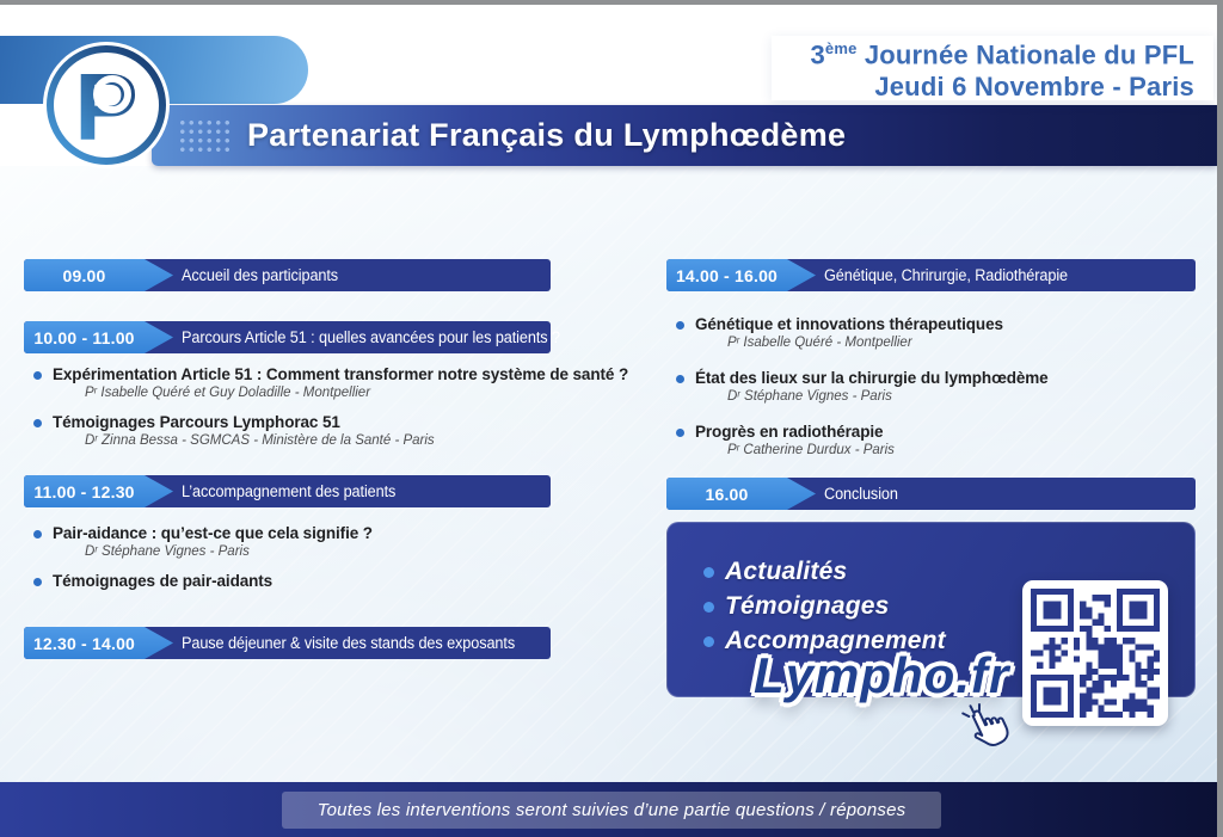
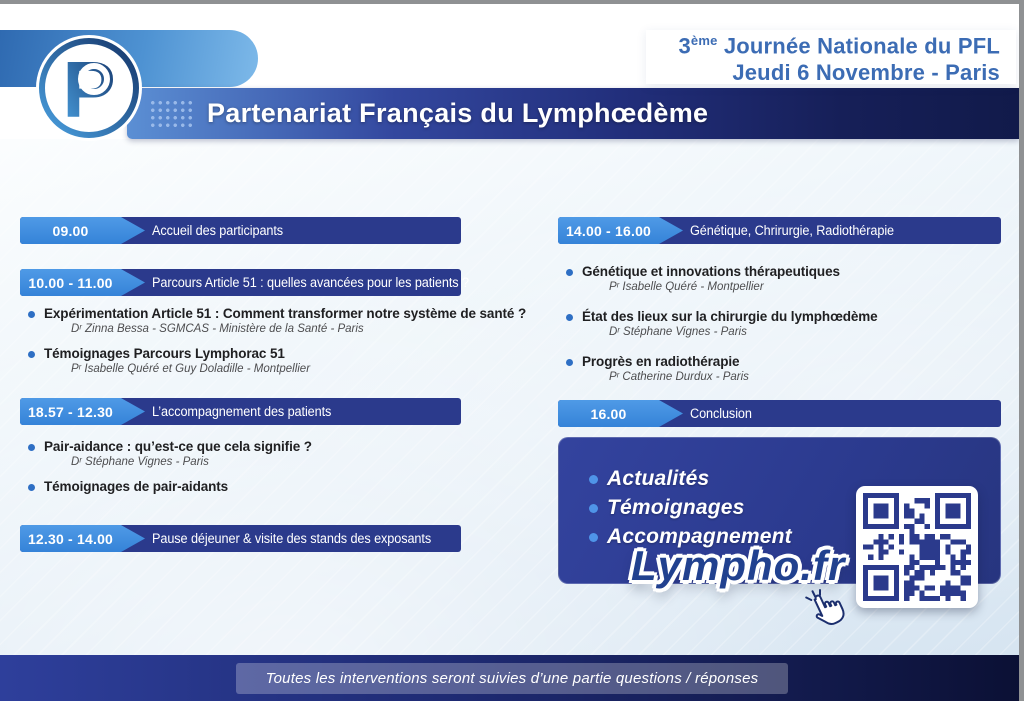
  Partenariat Français du Lymphœdème
  3ème Journée Nationale du PFL
  Jeudi 6 Novembre - Paris
  09.00
  Accueil des participants
  10.00 - 11.00
  Parcours Article 51 : quelles avancées pour les patients ?
  Expérimentation Article 51 : Comment transformer notre système de santé ?
- Pʳ Isabelle Quéré et Guy Doladille - Montpellier
+ Dʳ Zinna Bessa - SGMCAS - Ministère de la Santé - Paris
  Témoignages Parcours Lymphorac 51
- Dʳ Zinna Bessa - SGMCAS - Ministère de la Santé - Paris
+ Pʳ Isabelle Quéré et Guy Doladille - Montpellier
- 11.00 - 12.30
+ 18.57 - 12.30
  L’accompagnement des patients
  Pair-aidance : qu’est-ce que cela signifie ?
  Dʳ Stéphane Vignes - Paris
  Témoignages de pair-aidants
  12.30 - 14.00
  Pause déjeuner & visite des stands des exposants
  14.00 - 16.00
  Génétique, Chrirurgie, Radiothérapie
  Génétique et innovations thérapeutiques
  Pʳ Isabelle Quéré - Montpellier
  État des lieux sur la chirurgie du lymphœdème
  Dʳ Stéphane Vignes - Paris
  Progrès en radiothérapie
  Pʳ Catherine Durdux - Paris
  16.00
  Conclusion
  Actualités
  Témoignages
  Accompagnement
  Lympho.fr
  Toutes les interventions seront suivies d’une partie questions / réponses
